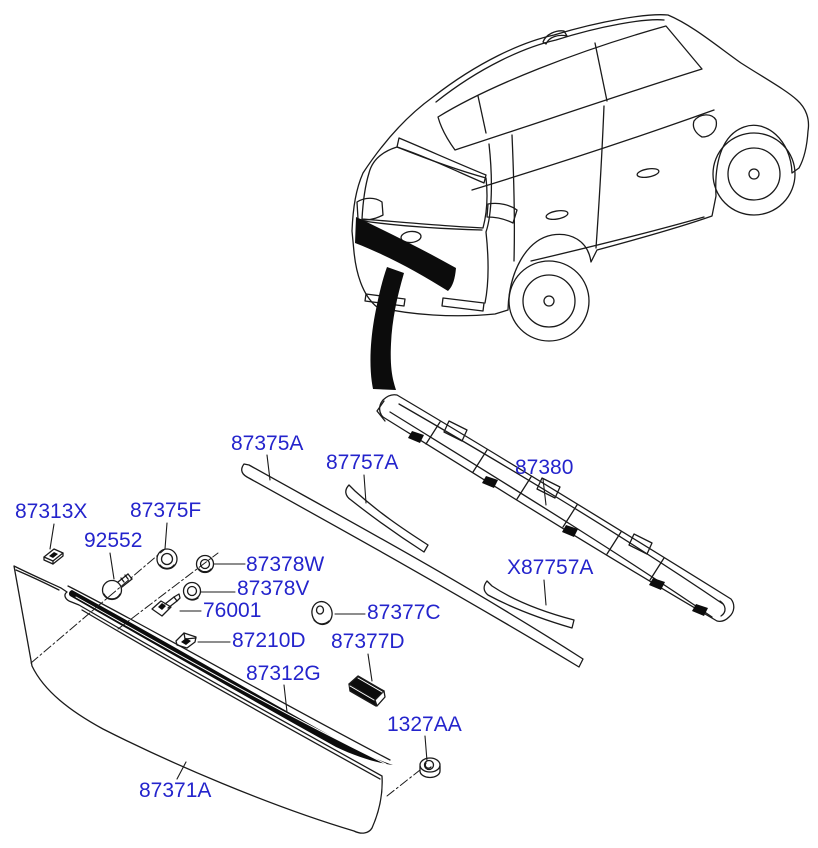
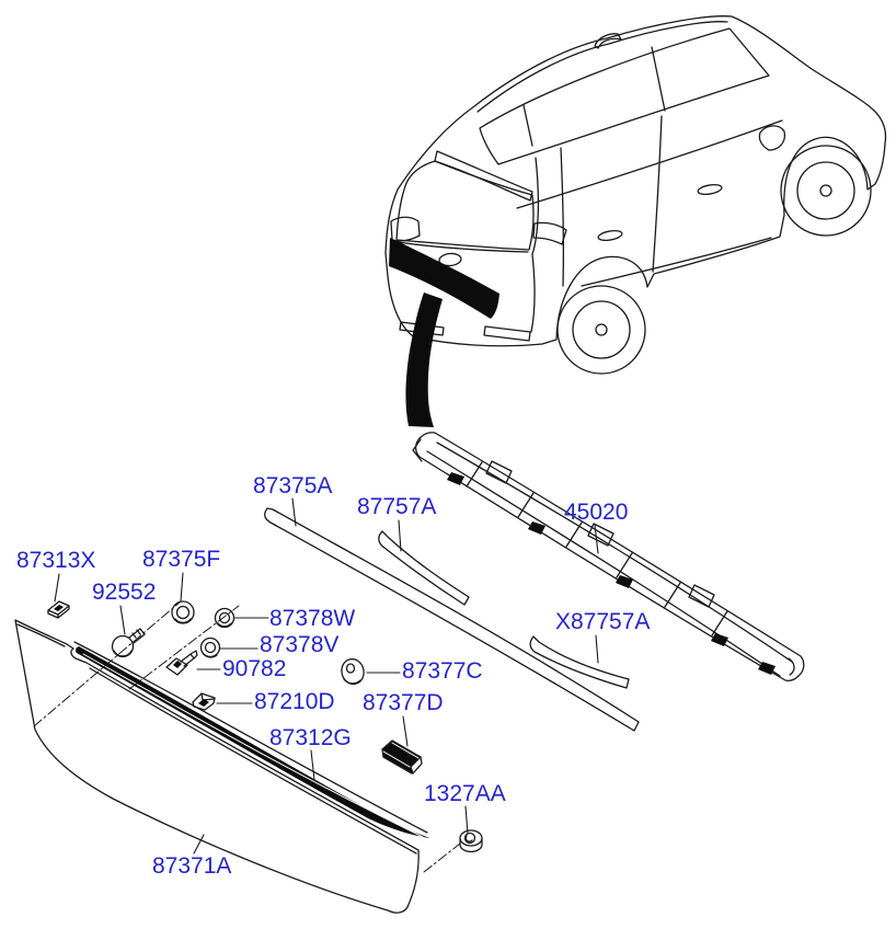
  87375A
  87757A
- 87380
+ 45020
  87313X
  87375F
  92552
  87378W
  87378V
- 76001
+ 90782
  87377C
  87210D
  87377D
  87312G
  X87757A
  1327AA
  87371A
